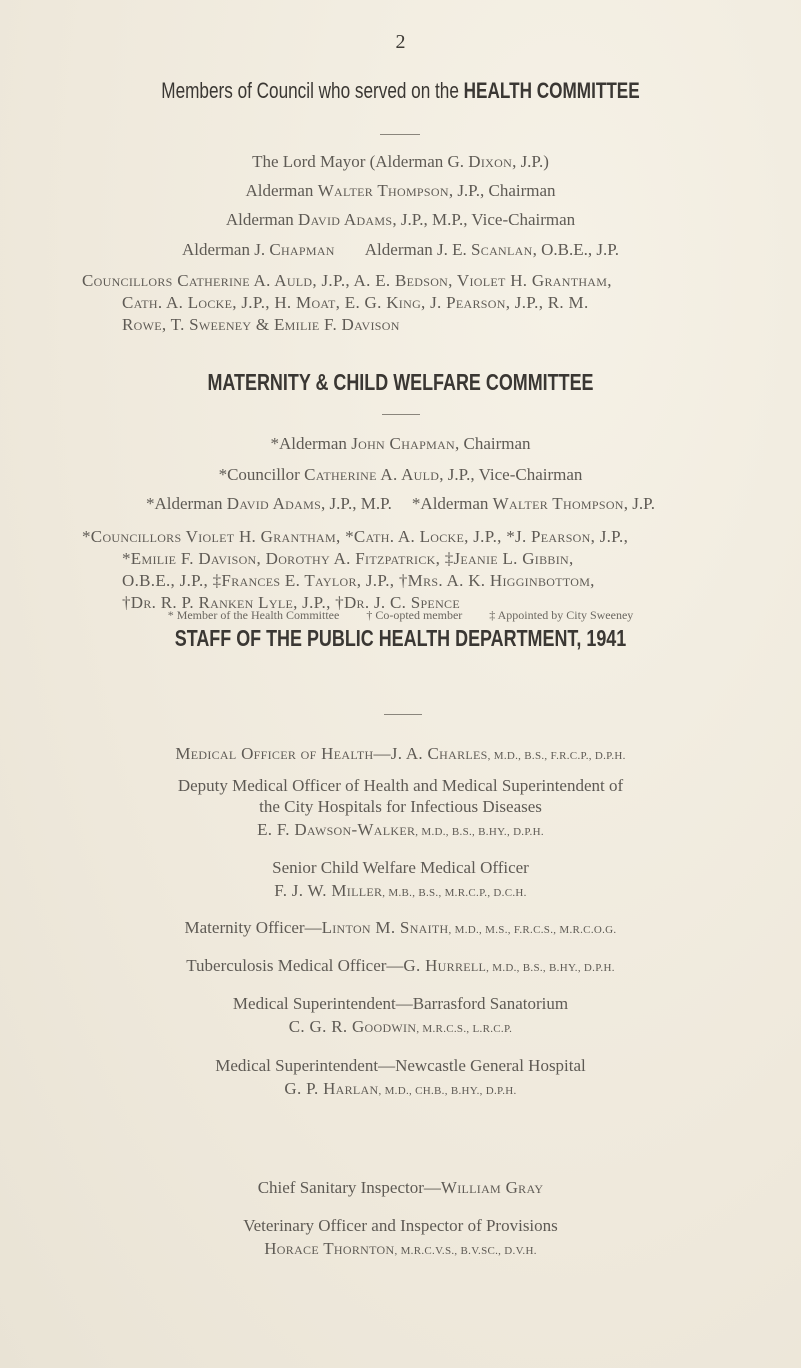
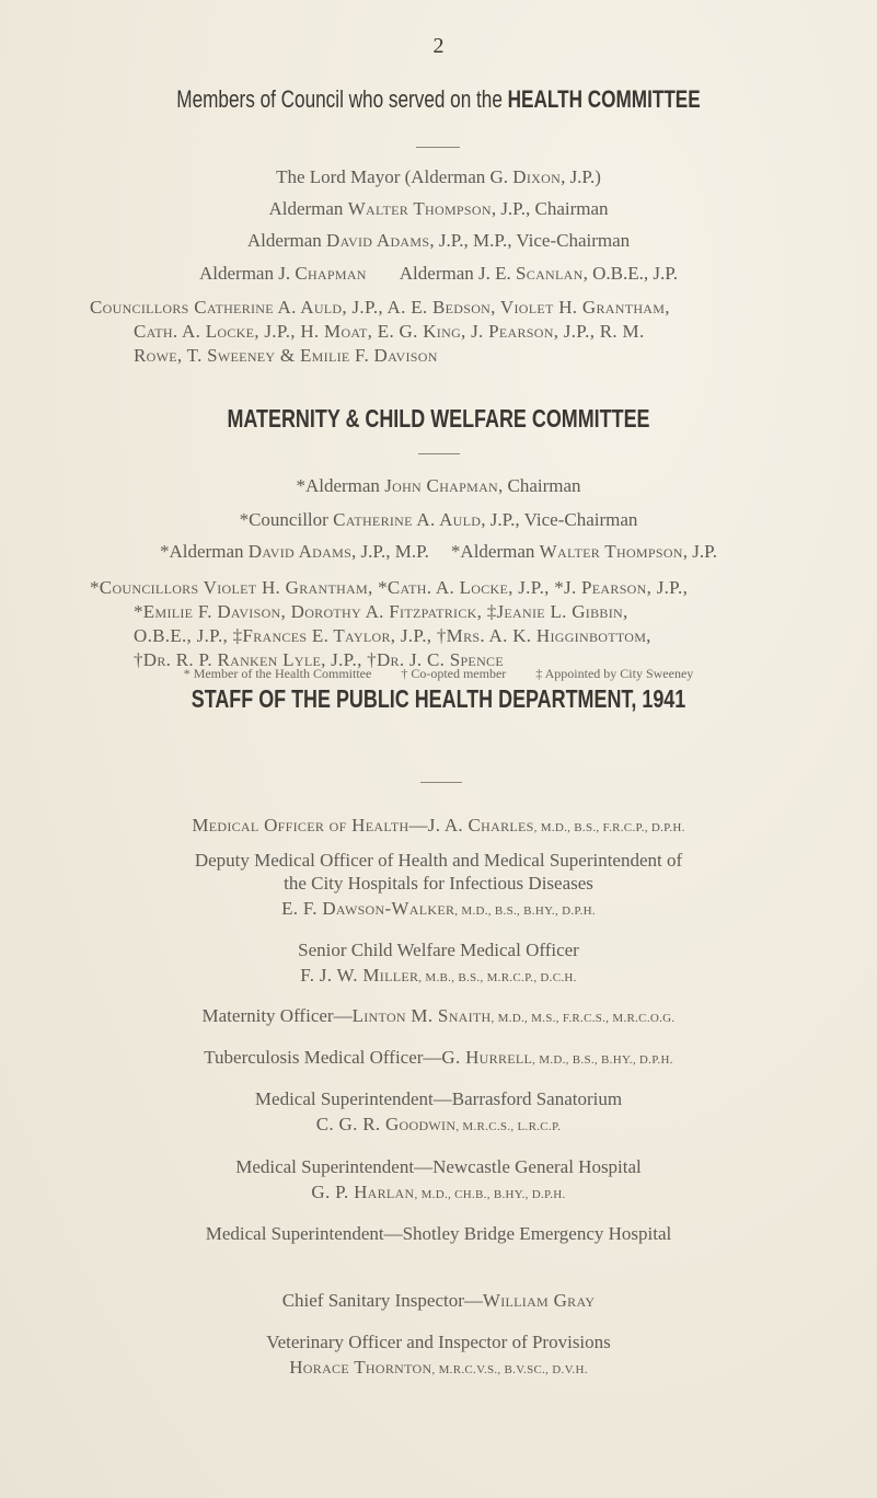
  2
  Members of Council who served on the HEALTH COMMITTEE
  The Lord Mayor (Alderman G. Dixon, J.P.)
  Alderman Walter Thompson, J.P., Chairman
  Alderman David Adams, J.P., M.P., Vice-Chairman
  Alderman J. Chapman Alderman J. E. Scanlan, O.B.E., J.P.
  Councillors Catherine A. Auld, J.P., A. E. Bedson, Violet H. Grantham,
  Cath. A. Locke, J.P., H. Moat, E. G. King, J. Pearson, J.P., R. M.
  Rowe, T. Sweeney & Emilie F. Davison
  MATERNITY & CHILD WELFARE COMMITTEE
  *Alderman John Chapman, Chairman
  *Councillor Catherine A. Auld, J.P., Vice-Chairman
  *Alderman David Adams, J.P., M.P. *Alderman Walter Thompson, J.P.
  *Councillors Violet H. Grantham, *Cath. A. Locke, J.P., *J. Pearson, J.P.,
  *Emilie F. Davison, Dorothy A. Fitzpatrick, ‡Jeanie L. Gibbin,
  O.B.E., J.P., ‡Frances E. Taylor, J.P., †Mrs. A. K. Higginbottom,
  †Dr. R. P. Ranken Lyle, J.P., †Dr. J. C. Spence
  * Member of the Health Committee † Co-opted member ‡ Appointed by City Sweeney
  STAFF OF THE PUBLIC HEALTH DEPARTMENT, 1941
  Medical Officer of Health—J. A. Charles, M.D., B.S., F.R.C.P., D.P.H.
  Deputy Medical Officer of Health and Medical Superintendent of
  the City Hospitals for Infectious Diseases
  E. F. Dawson-Walker, M.D., B.S., B.HY., D.P.H.
  Senior Child Welfare Medical Officer
  F. J. W. Miller, M.B., B.S., M.R.C.P., D.C.H.
  Maternity Officer—Linton M. Snaith, M.D., M.S., F.R.C.S., M.R.C.O.G.
  Tuberculosis Medical Officer—G. Hurrell, M.D., B.S., B.HY., D.P.H.
  Medical Superintendent—Barrasford Sanatorium
  C. G. R. Goodwin, M.R.C.S., L.R.C.P.
  Medical Superintendent—Newcastle General Hospital
  G. P. Harlan, M.D., CH.B., B.HY., D.P.H.
+ Medical Superintendent—Shotley Bridge Emergency Hospital
  Chief Sanitary Inspector—William Gray
  Veterinary Officer and Inspector of Provisions
  Horace Thornton, M.R.C.V.S., B.V.SC., D.V.H.
